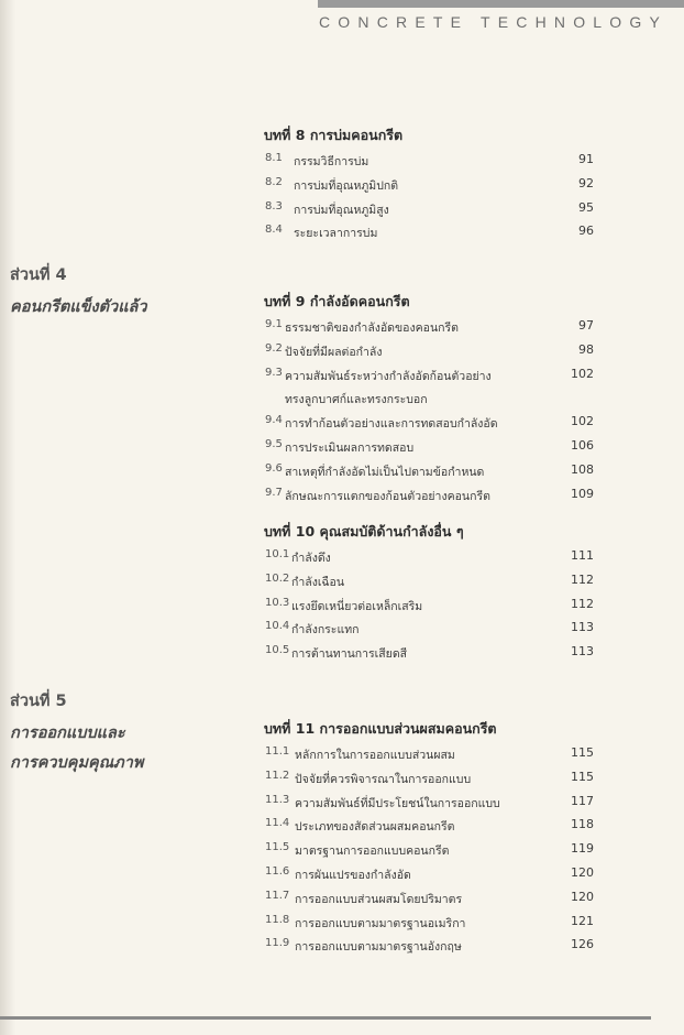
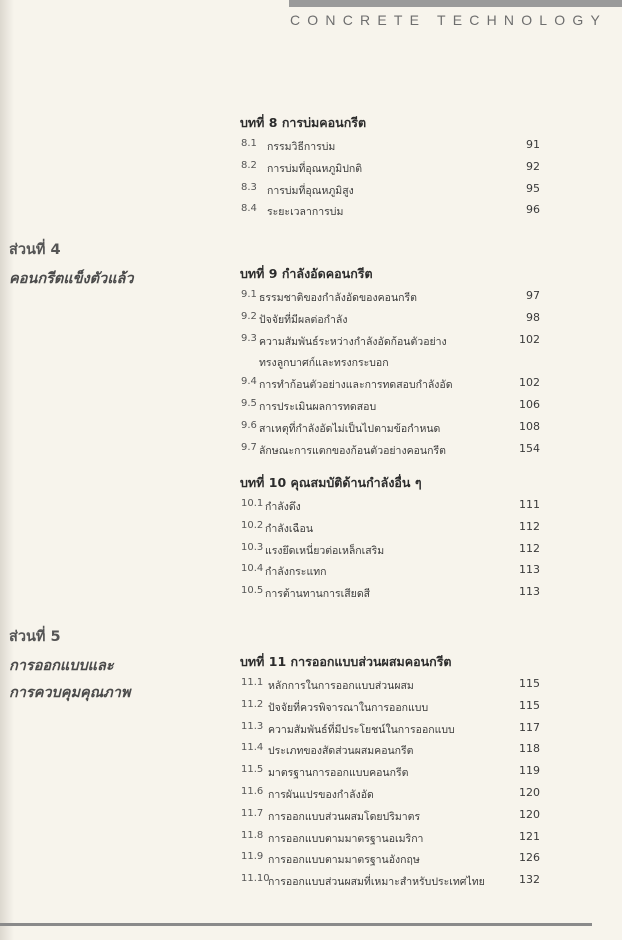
  CONCRETE TECHNOLOGY
  ส่วนที่ 4
  คอนกรีตแข็งตัวแล้ว
  ส่วนที่ 5
  การออกแบบและ
  การควบคุมคุณภาพ
  บทที่ 8 การบ่มคอนกรีต
  8.1
  กรรมวิธีการบ่ม
  91
  8.2
  การบ่มที่อุณหภูมิปกติ
  92
  8.3
  การบ่มที่อุณหภูมิสูง
  95
  8.4
  ระยะเวลาการบ่ม
  96
  บทที่ 9 กำลังอัดคอนกรีต
  9.1
  ธรรมชาติของกำลังอัดของคอนกรีต
  97
  9.2
  ปัจจัยที่มีผลต่อกำลัง
  98
  9.3
  ความสัมพันธ์ระหว่างกำลังอัดก้อนตัวอย่าง
  102
  ทรงลูกบาศก์และทรงกระบอก
  9.4
  การทำก้อนตัวอย่างและการทดสอบกำลังอัด
  102
  9.5
  การประเมินผลการทดสอบ
  106
  9.6
  สาเหตุที่กำลังอัดไม่เป็นไปตามข้อกำหนด
  108
  9.7
  ลักษณะการแตกของก้อนตัวอย่างคอนกรีต
- 109
+ 154
  บทที่ 10 คุณสมบัติด้านกำลังอื่น ๆ
  10.1
  กำลังดึง
  111
  10.2
  กำลังเฉือน
  112
  10.3
  แรงยึดเหนี่ยวต่อเหล็กเสริม
  112
  10.4
  กำลังกระแทก
  113
  10.5
  การต้านทานการเสียดสี
  113
  บทที่ 11 การออกแบบส่วนผสมคอนกรีต
  11.1
  หลักการในการออกแบบส่วนผสม
  115
  11.2
  ปัจจัยที่ควรพิจารณาในการออกแบบ
  115
  11.3
  ความสัมพันธ์ที่มีประโยชน์ในการออกแบบ
  117
  11.4
  ประเภทของสัดส่วนผสมคอนกรีต
  118
  11.5
  มาตรฐานการออกแบบคอนกรีต
  119
  11.6
  การผันแปรของกำลังอัด
  120
  11.7
  การออกแบบส่วนผสมโดยปริมาตร
  120
  11.8
  การออกแบบตามมาตรฐานอเมริกา
  121
  11.9
  การออกแบบตามมาตรฐานอังกฤษ
  126
+ 11.10
+ การออกแบบส่วนผสมที่เหมาะสำหรับประเทศไทย
+ 132
